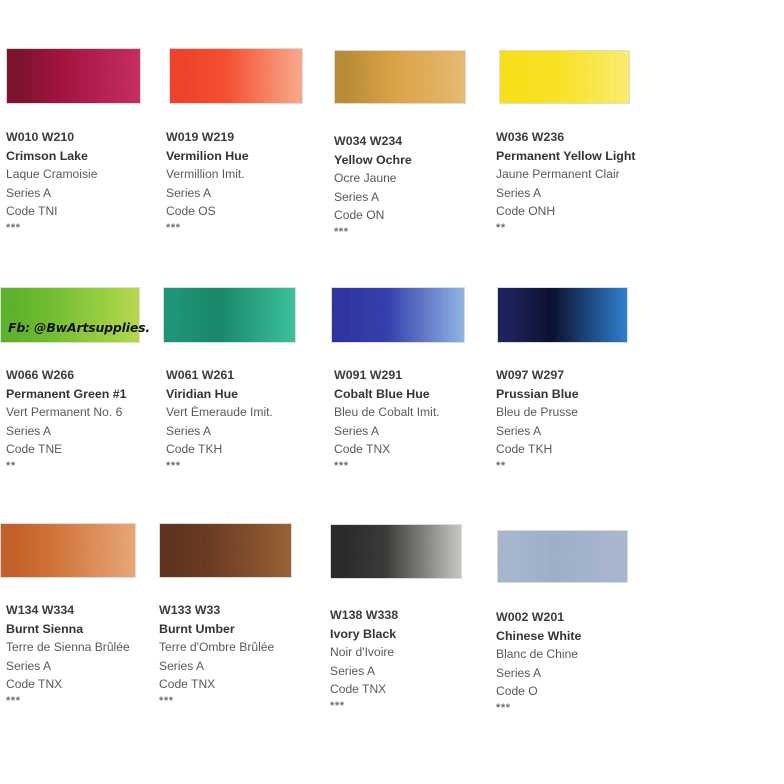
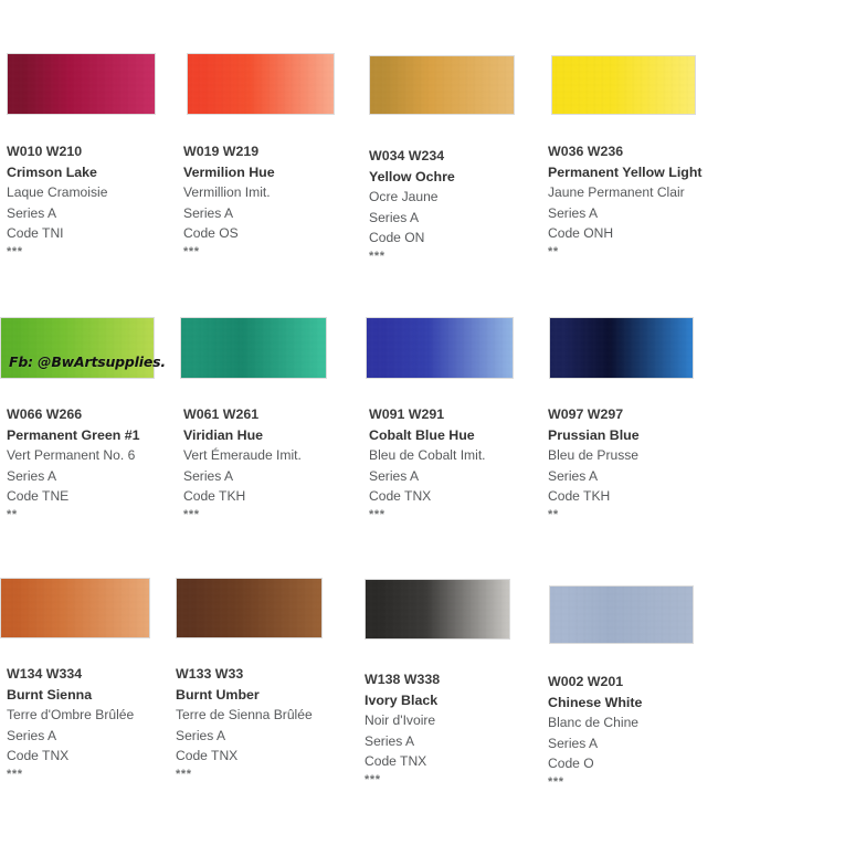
  W010 W210
  Crimson Lake
  Laque Cramoisie
  Series A
  Code TNI
  ***
  W019 W219
  Vermilion Hue
  Vermillion Imit.
  Series A
  Code OS
  ***
  W034 W234
  Yellow Ochre
  Ocre Jaune
  Series A
  Code ON
  ***
  W036 W236
  Permanent Yellow Light
  Jaune Permanent Clair
  Series A
  Code ONH
  **
  Fb: @BwArtsupplies.
  W066 W266
  Permanent Green #1
  Vert Permanent No. 6
  Series A
  Code TNE
  **
  W061 W261
  Viridian Hue
  Vert Émeraude Imit.
  Series A
  Code TKH
  ***
  W091 W291
  Cobalt Blue Hue
  Bleu de Cobalt Imit.
  Series A
  Code TNX
  ***
  W097 W297
  Prussian Blue
  Bleu de Prusse
  Series A
  Code TKH
  **
  W134 W334
  Burnt Sienna
- Terre de Sienna Brûlée
+ Terre d'Ombre Brûlée
  Series A
  Code TNX
  ***
  W133 W33
  Burnt Umber
- Terre d'Ombre Brûlée
+ Terre de Sienna Brûlée
  Series A
  Code TNX
  ***
  W138 W338
  Ivory Black
  Noir d'Ivoire
  Series A
  Code TNX
  ***
  W002 W201
  Chinese White
  Blanc de Chine
  Series A
  Code O
  ***
